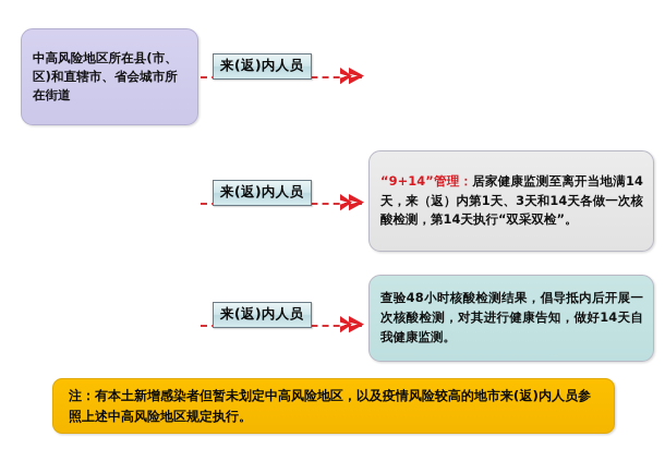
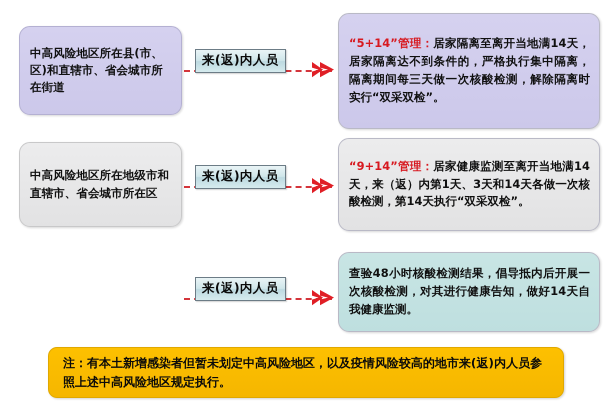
  中高风险地区所在县(市、区)和直辖市、省会城市所在街道
  来(返)内人员
+ “5+14”管理：居家隔离至离开当地满14天，居家隔离达不到条件的，严格执行集中隔离，隔离期间每三天做一次核酸检测，解除隔离时实行“双采双检”。
+ 中高风险地区所在地级市和直辖市、省会城市所在区
  来(返)内人员
  “9+14”管理：居家健康监测至离开当地满14天，来（返）内第1天、3天和14天各做一次核酸检测，第14天执行“双采双检”。
  来(返)内人员
  查验48小时核酸检测结果，倡导抵内后开展一次核酸检测，对其进行健康告知，做好14天自我健康监测。
  注：有本土新增感染者但暂未划定中高风险地区，以及疫情风险较高的地市来(返)内人员参照上述中高风险地区规定执行。
